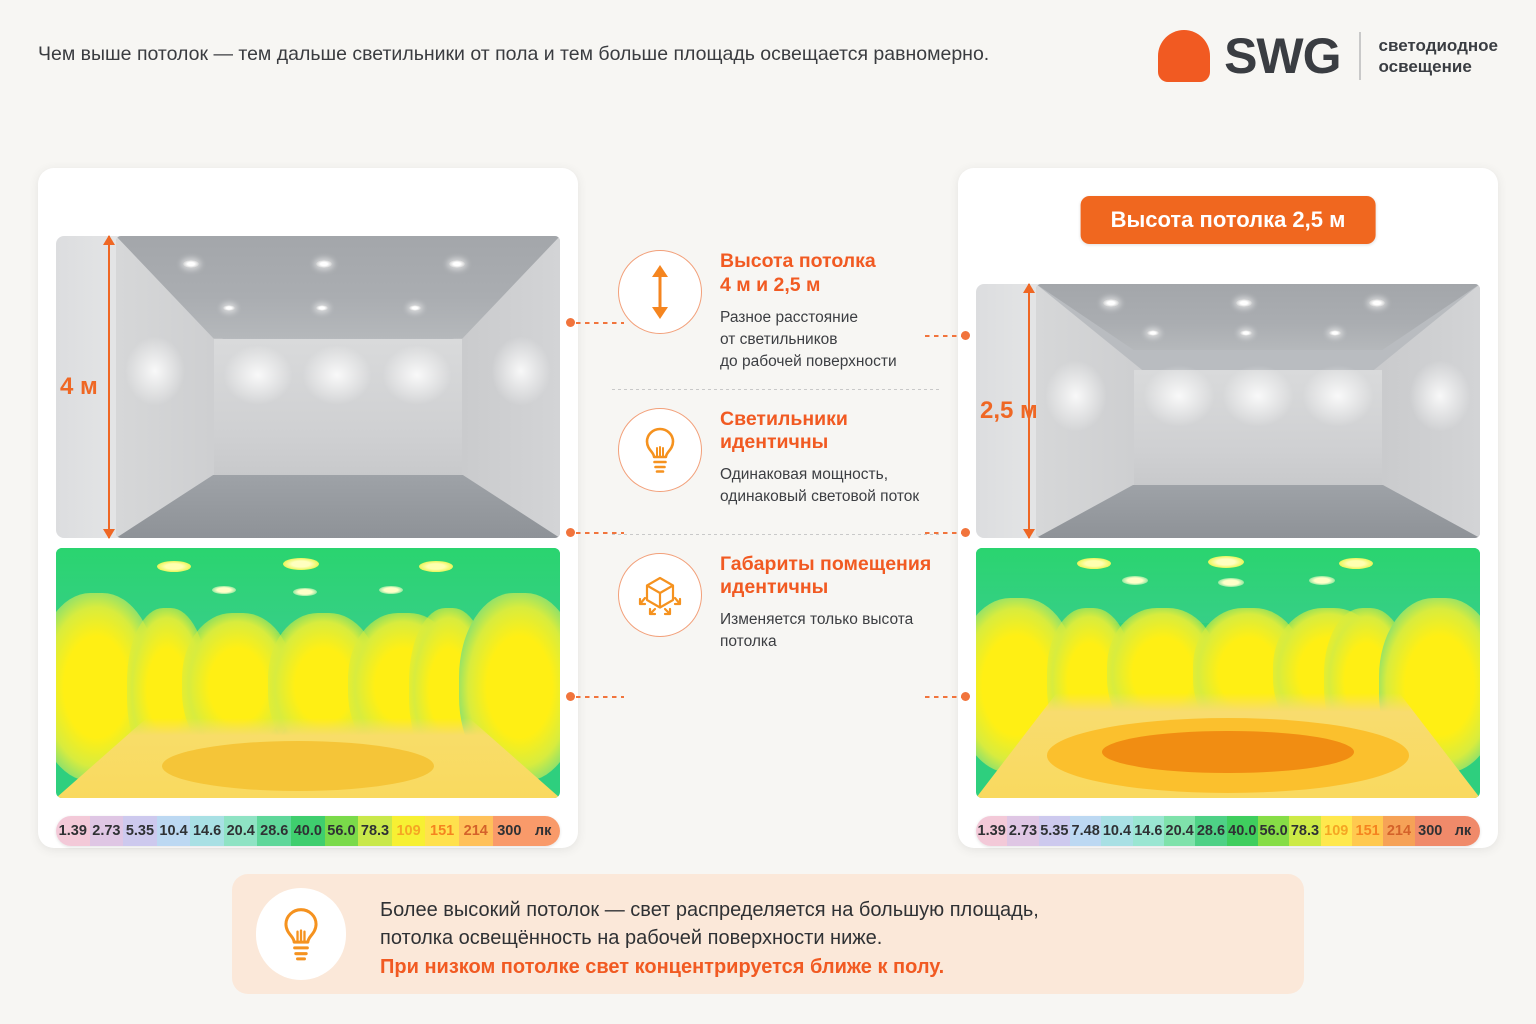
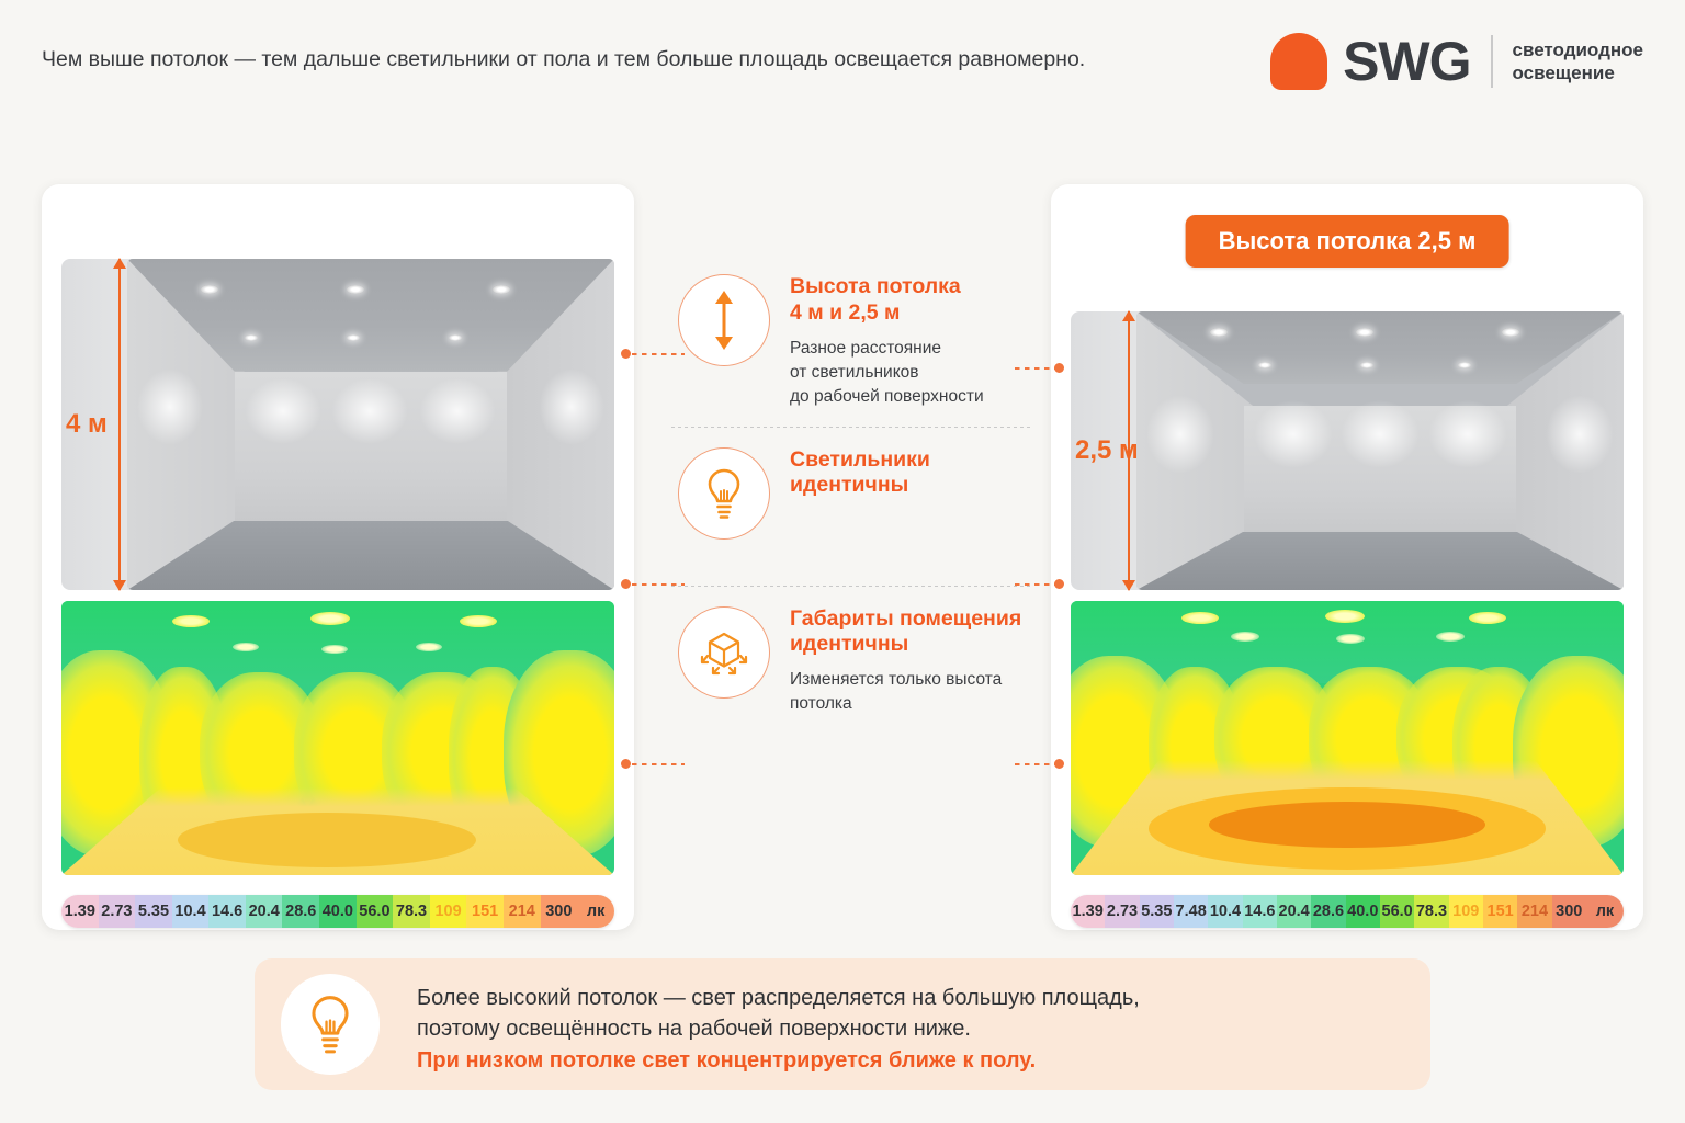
  Чем выше потолок — тем дальше светильники от пола и тем больше площадь освещается равномерно.
  SWG
  светодиодное
  освещение
  4 м
  1.39
  2.73
  5.35
  10.4
  14.6
  20.4
  28.6
  40.0
  56.0
  78.3
  109
  151
  214
  300
  лк
  Высота потолка 2,5 м
  2,5 м
  1.39
  2.73
  5.35
  7.48
  10.4
  14.6
  20.4
  28.6
  40.0
  56.0
  78.3
  109
  151
  214
  300
  лк
  Высота потолка
  4 м и 2,5 м
  Разное расстояние
  от светильников
  до рабочей поверхности
  Светильники
  идентичны
- Одинаковая мощность,
- одинаковый световой поток
  Габариты помещения
  идентичны
  Изменяется только высота
  потолка
  Более высокий потолок — свет распределяется на большую площадь,
- потолка освещённость на рабочей поверхности ниже.
+ поэтому освещённость на рабочей поверхности ниже.
  При низком потолке свет концентрируется ближе к полу.
